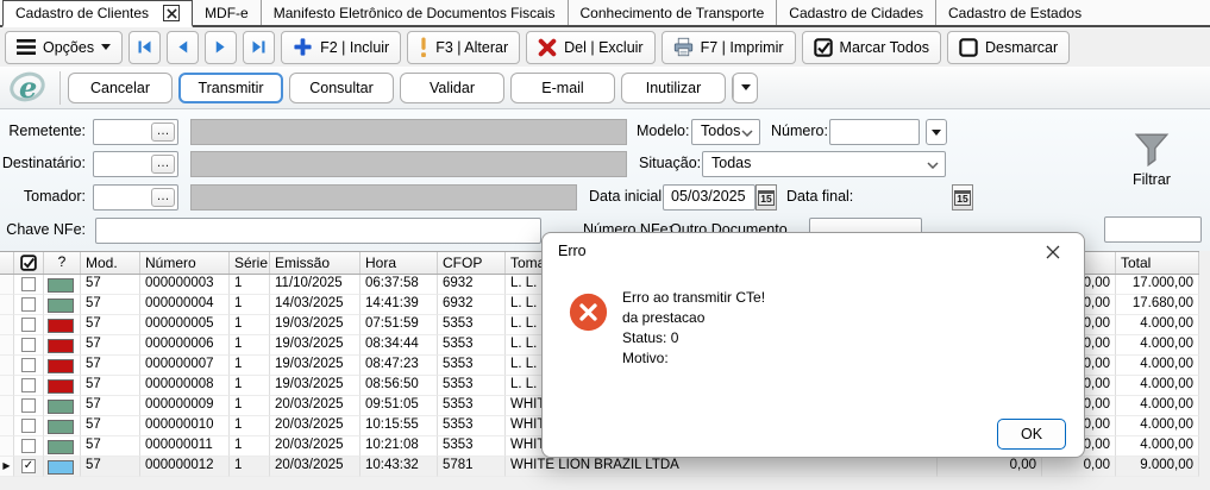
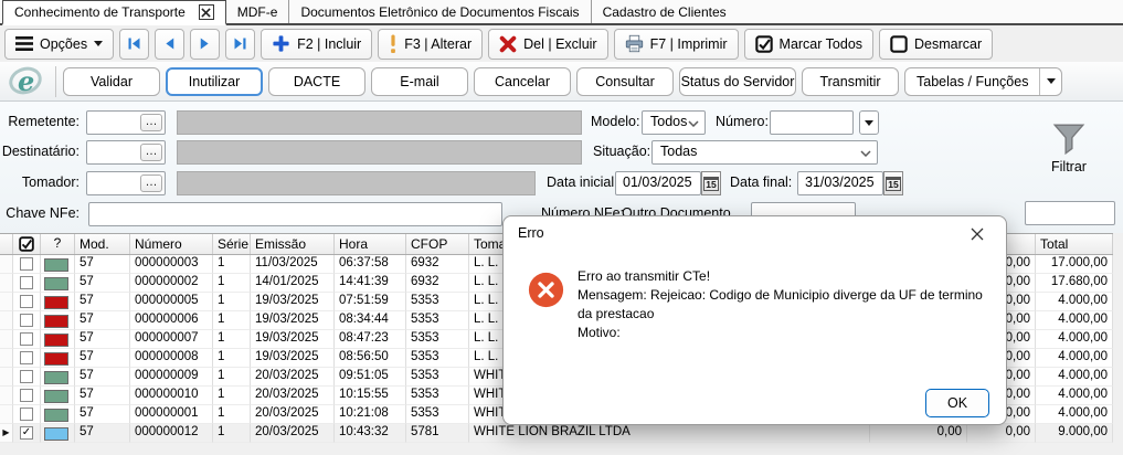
- Cadastro de Clientes
+ Conhecimento de Transporte
  MDF-e
- Manifesto Eletrônico de Documentos Fiscais
+ Documentos Eletrônico de Documentos Fiscais
- Conhecimento de Transporte
+ Cadastro de Clientes
- Cadastro de Cidades
- Cadastro de Estados
  Opções
  F2 | Incluir
  F3 | Alterar
  Del | Excluir
  F7 | Imprimir
  Marcar Todos
  Desmarcar
  e
- Cancelar
+ Validar
- Transmitir
+ Inutilizar
+ DACTE
- Consultar
+ E-mail
- Validar
+ Cancelar
- E-mail
+ Consultar
+ Status do Servidor
- Inutilizar
+ Transmitir
+ Tabelas / Funções
  Remetente:
  …
  Modelo:
  Todos
  Número:
  Destinatário:
  …
  Situação:
  Todas
  Filtrar
  Tomador:
  …
  Data inicial
- 05/03/2025
+ 01/03/2025
  15
  Data final:
+ 31/03/2025
  15
  Chave NFe:
  Número NFe:
  Outro Documento
  ?
  Mod.
  Número
  Série
  Emissão
  Hora
  CFOP
  Total
  57
  000000003
  1
- 11/10/2025
+ 11/03/2025
  06:37:58
  6932
  L. L.
  0,00
  17.000,00
  57
- 000000004
+ 000000002
  1
- 14/03/2025
+ 14/01/2025
  14:41:39
  6932
  L. L.
  0,00
  17.680,00
  57
  000000005
  1
  19/03/2025
  07:51:59
  5353
  L. L.
  0,00
  4.000,00
  57
  000000006
  1
  19/03/2025
  08:34:44
  5353
  L. L.
  0,00
  4.000,00
  57
  000000007
  1
  19/03/2025
  08:47:23
  5353
  L. L.
  0,00
  4.000,00
  57
  000000008
  1
  19/03/2025
  08:56:50
  5353
  L. L.
  0,00
  4.000,00
  57
  000000009
  1
  20/03/2025
  09:51:05
  5353
  0,00
  4.000,00
  57
  000000010
  1
  20/03/2025
  10:15:55
  5353
  0,00
  4.000,00
  57
- 000000011
+ 000000001
  1
  20/03/2025
  10:21:08
  5353
  0,00
  4.000,00
  ▶
  ✓
  57
  000000012
  1
  20/03/2025
  10:43:32
  5781
  WHITE LION BRAZIL LTDA
  0,00
  0,00
  9.000,00
  Erro
  Erro ao transmitir CTe!
+ Mensagem: Rejeicao: Codigo de Municipio diverge da UF de termino
  da prestacao
- Status: 0
  Motivo:
  OK
